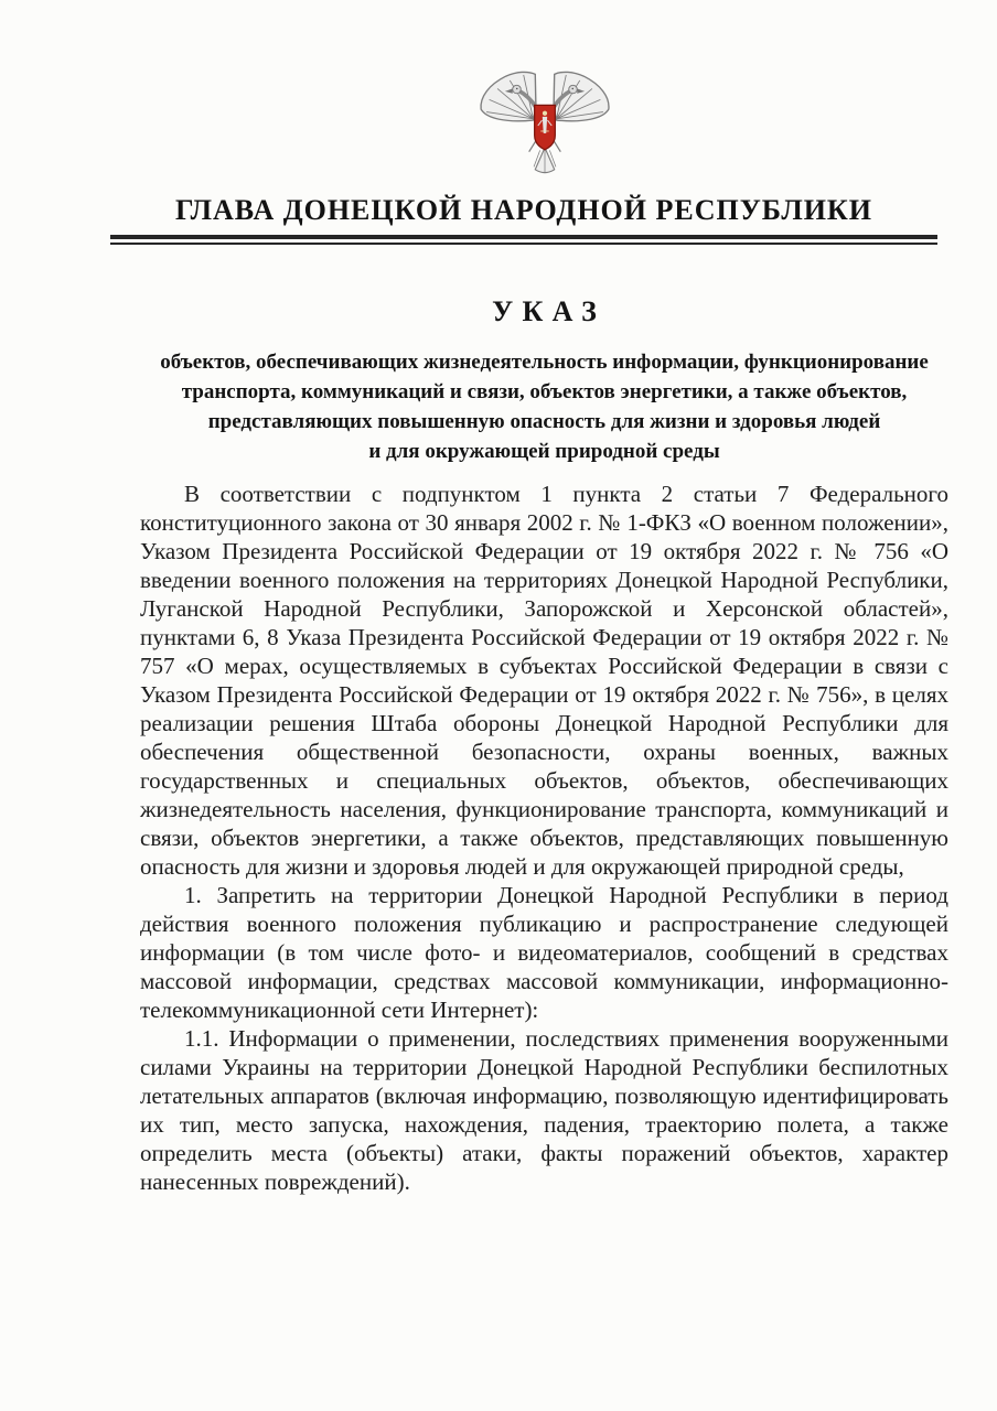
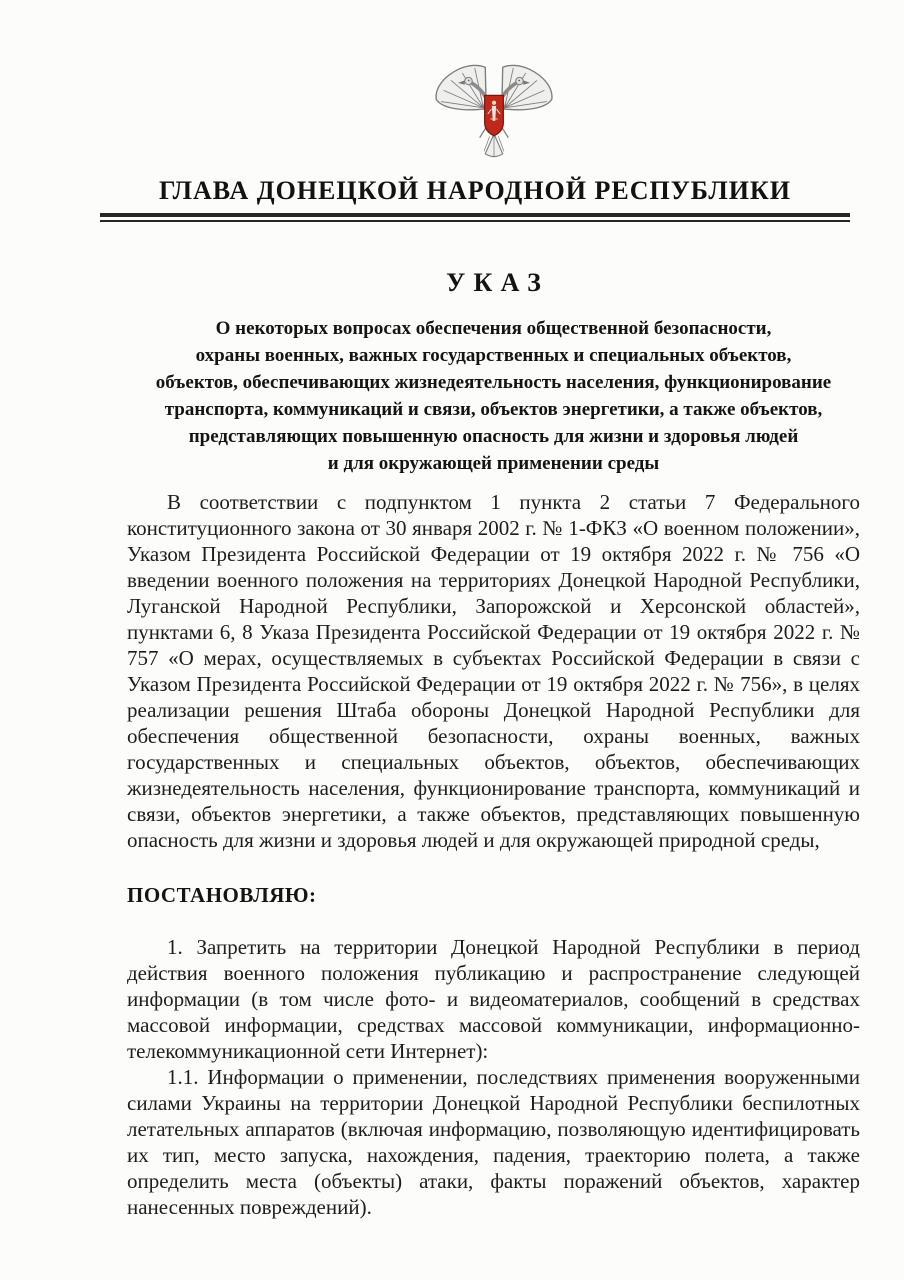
  ГЛАВА ДОНЕЦКОЙ НАРОДНОЙ РЕСПУБЛИКИ
  УКАЗ
+ О некоторых вопросах обеспечения общественной безопасности,
+ охраны военных, важных государственных и специальных объектов,
- объектов, обеспечивающих жизнедеятельность информации, функционирование
+ объектов, обеспечивающих жизнедеятельность населения, функционирование
  транспорта, коммуникаций и связи, объектов энергетики, а также объектов,
  представляющих повышенную опасность для жизни и здоровья людей
- и для окружающей природной среды
+ и для окружающей применении среды
  В соответствии с подпунктом 1 пункта 2 статьи 7 Федерального конституционного закона от 30 января 2002 г. № 1-ФКЗ «О военном положении», Указом Президента Российской Федерации от 19 октября 2022 г. № 756 «О введении военного положения на территориях Донецкой Народной Республики, Луганской Народной Республики, Запорожской и Херсонской областей», пунктами 6, 8 Указа Президента Российской Федерации от 19 октября 2022 г. № 757 «О мерах, осуществляемых в субъектах Российской Федерации в связи с Указом Президента Российской Федерации от 19 октября 2022 г. № 756», в целях реализации решения Штаба обороны Донецкой Народной Республики для обеспечения общественной безопасности, охраны военных, важных государственных и специальных объектов, объектов, обеспечивающих жизнедеятельность населения, функционирование транспорта, коммуникаций и связи, объектов энергетики, а также объектов, представляющих повышенную опасность для жизни и здоровья людей и для окружающей природной среды,
+ ПОСТАНОВЛЯЮ:
  1. Запретить на территории Донецкой Народной Республики в период действия военного положения публикацию и распространение следующей информации (в том числе фото- и видеоматериалов, сообщений в средствах массовой информации, средствах массовой коммуникации, информационно-телекоммуникационной сети Интернет):
  1.1. Информации о применении, последствиях применения вооруженными силами Украины на территории Донецкой Народной Республики беспилотных летательных аппаратов (включая информацию, позволяющую идентифицировать их тип, место запуска, нахождения, падения, траекторию полета, а также определить места (объекты) атаки, факты поражений объектов, характер нанесенных повреждений).
